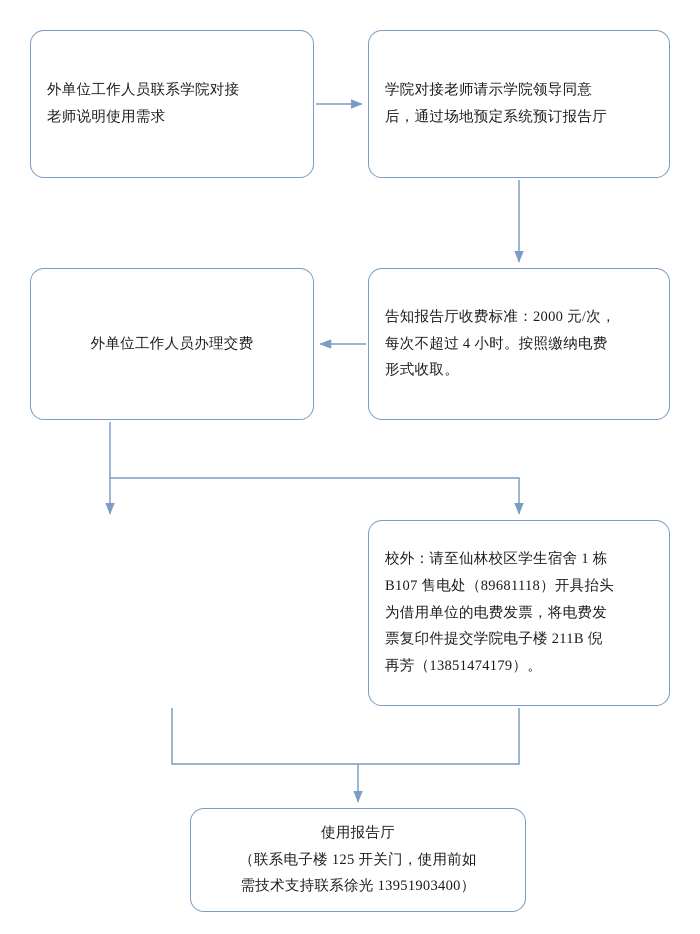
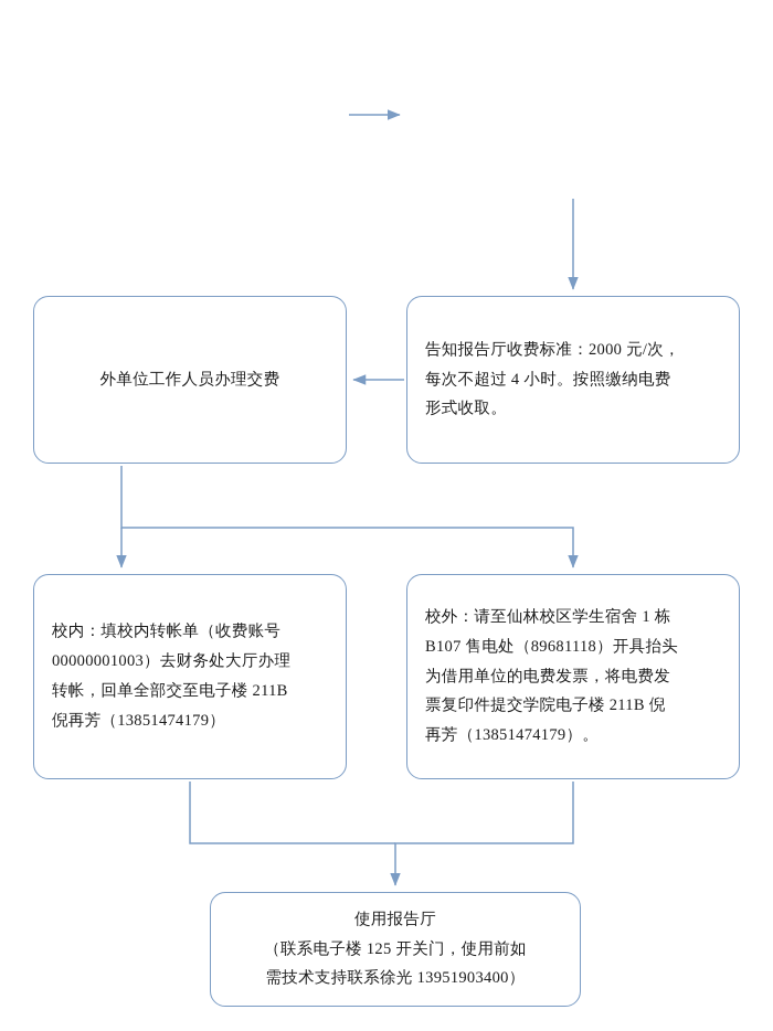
- 外单位工作人员联系学院对接
- 老师说明使用需求
- 学院对接老师请示学院领导同意
- 后，通过场地预定系统预订报告厅
  外单位工作人员办理交费
  告知报告厅收费标准：2000 元/次，
  每次不超过 4 小时。按照缴纳电费
  形式收取。
+ 校内：填校内转帐单（收费账号
+ 00000001003）去财务处大厅办理
+ 转帐，回单全部交至电子楼 211B
+ 倪再芳（13851474179）
  校外：请至仙林校区学生宿舍 1 栋
  B107 售电处（89681118）开具抬头
  为借用单位的电费发票，将电费发
  票复印件提交学院电子楼 211B 倪
  再芳（13851474179）。
  使用报告厅
  （联系电子楼 125 开关门，使用前如
  需技术支持联系徐光 13951903400）
